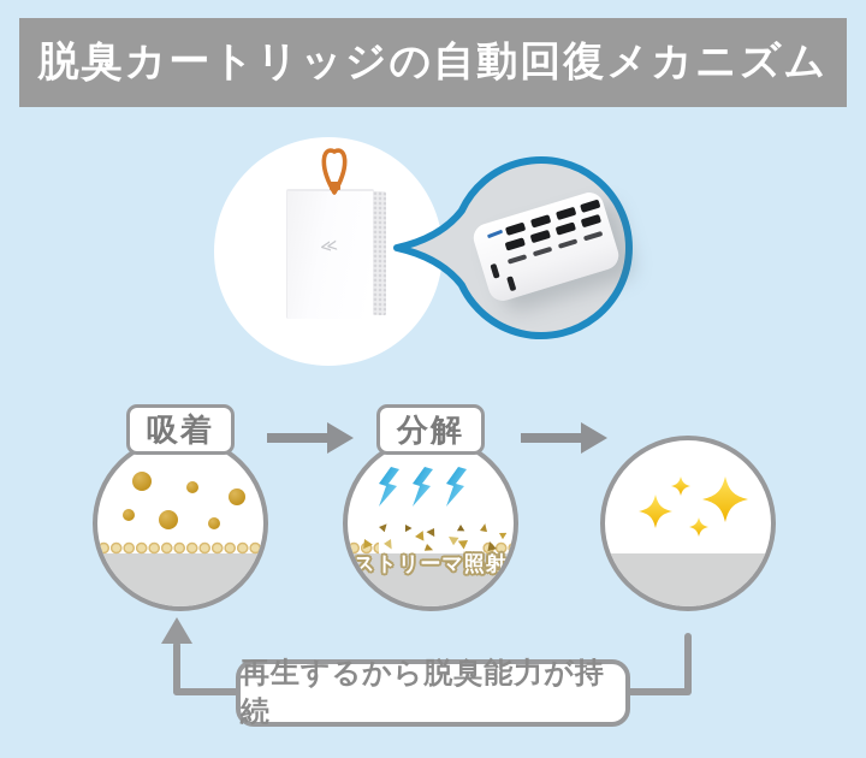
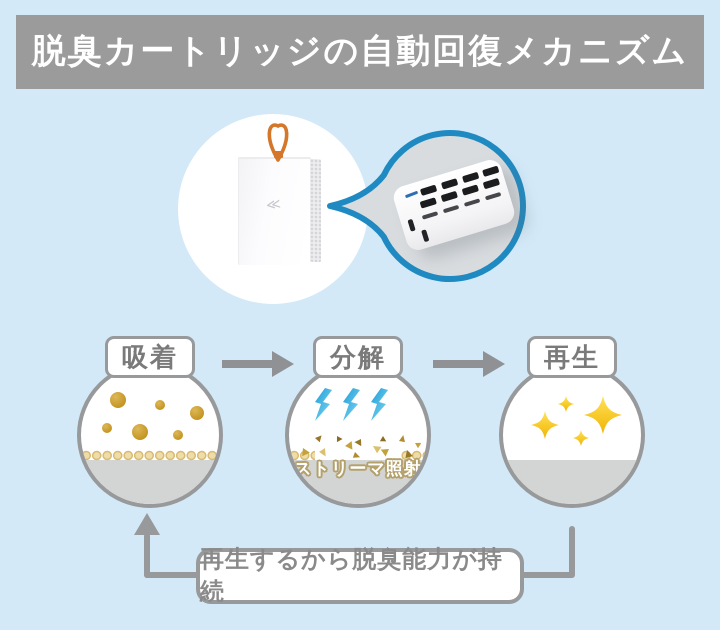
  脱臭カートリッジの自動回復メカニズム
  吸着
  分解
+ 再生
  ストリーマ照射
  再生するから脱臭能力が持続
